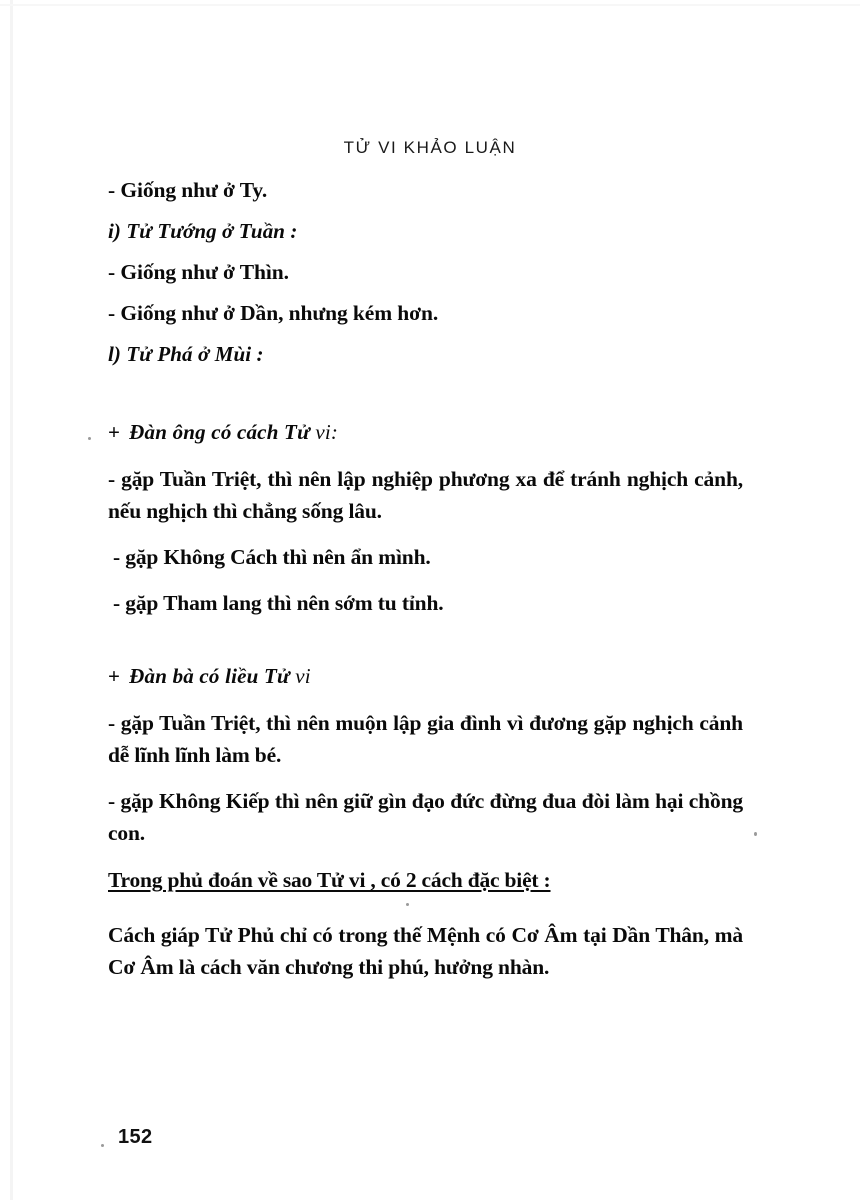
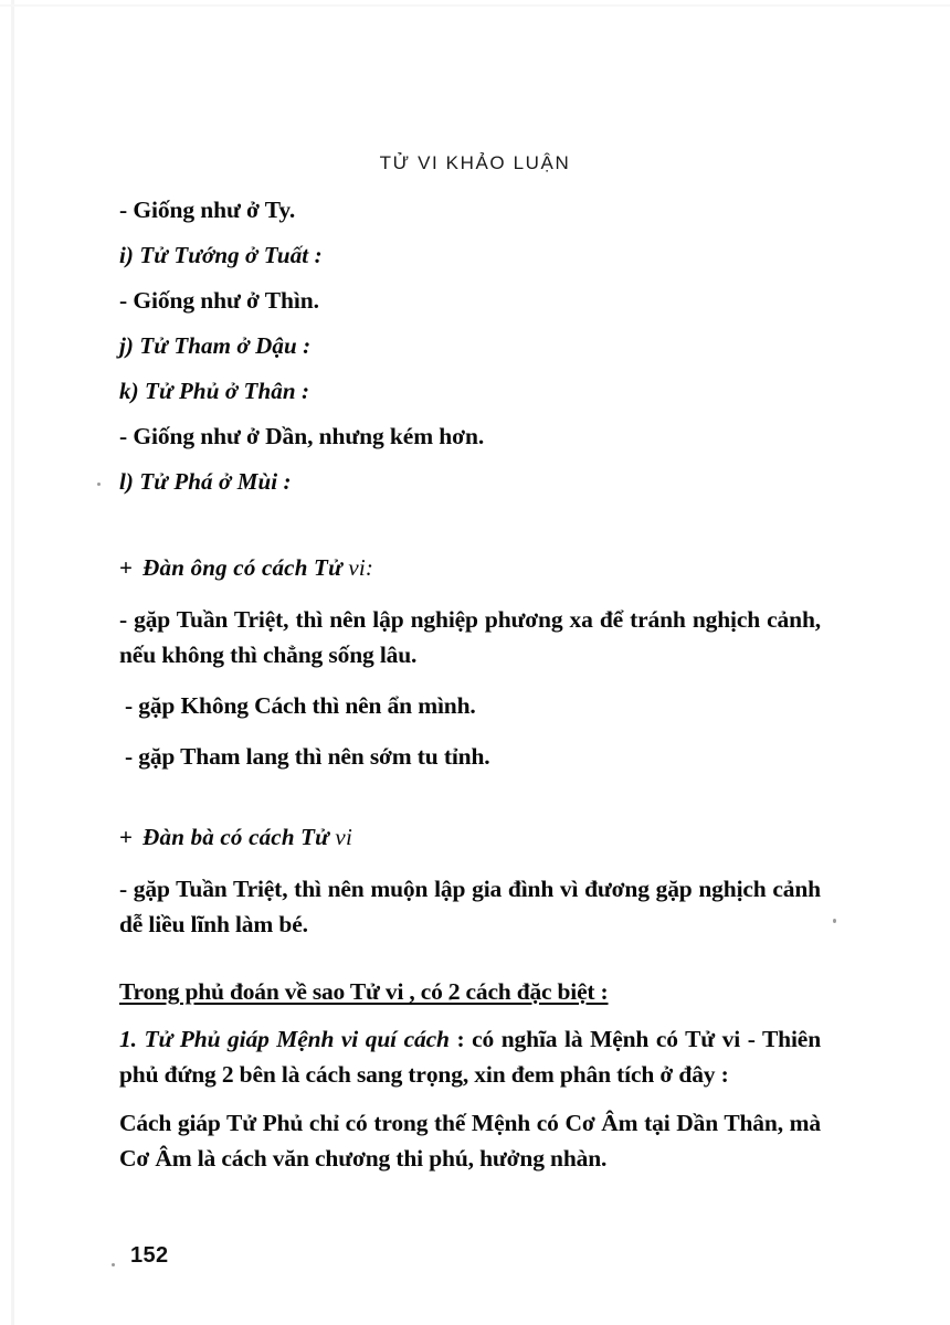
  TỬ VI KHẢO LUẬN
  - Giống như ở Ty.
- i) Tử Tướng ở Tuần :
+ i) Tử Tướng ở Tuất :
  - Giống như ở Thìn.
+ j) Tử Tham ở Dậu :
+ k) Tử Phủ ở Thân :
  - Giống như ở Dần, nhưng kém hơn.
  l) Tử Phá ở Mùi :
  + Đàn ông có cách Tử vi:
- - gặp Tuần Triệt, thì nên lập nghiệp phương xa để tránh nghịch cảnh, nếu nghịch thì chẳng sống lâu.
+ - gặp Tuần Triệt, thì nên lập nghiệp phương xa để tránh nghịch cảnh, nếu không thì chẳng sống lâu.
  - gặp Không Cách thì nên ẩn mình.
  - gặp Tham lang thì nên sớm tu tỉnh.
- + Đàn bà có liều Tử vi
+ + Đàn bà có cách Tử vi
- - gặp Tuần Triệt, thì nên muộn lập gia đình vì đương gặp nghịch cảnh dễ lĩnh lĩnh làm bé.
+ - gặp Tuần Triệt, thì nên muộn lập gia đình vì đương gặp nghịch cảnh dễ liều lĩnh làm bé.
- - gặp Không Kiếp thì nên giữ gìn đạo đức đừng đua đòi làm hại chồng con.
  Trong phủ đoán về sao Tử vi , có 2 cách đặc biệt :
+ 1. Tử Phủ giáp Mệnh vi quí cách : có nghĩa là Mệnh có Tử vi - Thiên phủ đứng 2 bên là cách sang trọng, xin đem phân tích ở đây :
  Cách giáp Tử Phủ chỉ có trong thế Mệnh có Cơ Âm tại Dần Thân, mà Cơ Âm là cách văn chương thi phú, hưởng nhàn.
  152
